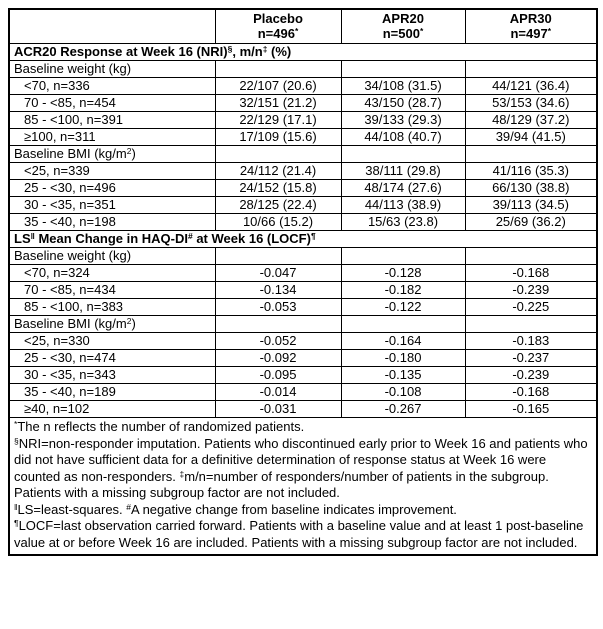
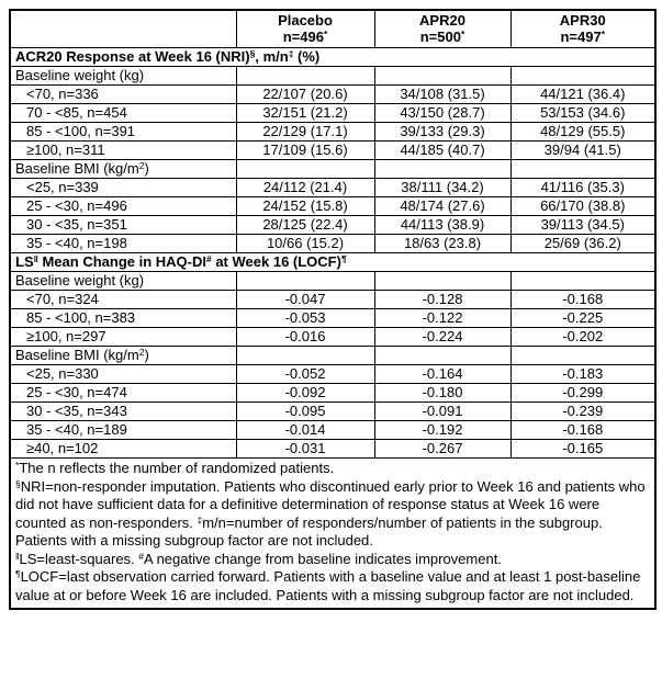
  	Placebo n=496*	APR20 n=500*	APR30 n=497*
  ACR20 Response at Week 16 (NRI)§, m/n‡ (%)
  Baseline weight (kg)
  <70, n=336	22/107 (20.6)	34/108 (31.5)	44/121 (36.4)
  70 - <85, n=454	32/151 (21.2)	43/150 (28.7)	53/153 (34.6)
- 85 - <100, n=391	22/129 (17.1)	39/133 (29.3)	48/129 (37.2)
+ 85 - <100, n=391	22/129 (17.1)	39/133 (29.3)	48/129 (55.5)
- ≥100, n=311	17/109 (15.6)	44/108 (40.7)	39/94 (41.5)
+ ≥100, n=311	17/109 (15.6)	44/185 (40.7)	39/94 (41.5)
  Baseline BMI (kg/m2)
- <25, n=339	24/112 (21.4)	38/111 (29.8)	41/116 (35.3)
+ <25, n=339	24/112 (21.4)	38/111 (34.2)	41/116 (35.3)
- 25 - <30, n=496	24/152 (15.8)	48/174 (27.6)	66/130 (38.8)
+ 25 - <30, n=496	24/152 (15.8)	48/174 (27.6)	66/170 (38.8)
  30 - <35, n=351	28/125 (22.4)	44/113 (38.9)	39/113 (34.5)
- 35 - <40, n=198	10/66 (15.2)	15/63 (23.8)	25/69 (36.2)
+ 35 - <40, n=198	10/66 (15.2)	18/63 (23.8)	25/69 (36.2)
  LS‖ Mean Change in HAQ-DI# at Week 16 (LOCF)¶
  Baseline weight (kg)
  <70, n=324	-0.047	-0.128	-0.168
- 70 - <85, n=434	-0.134	-0.182	-0.239
  85 - <100, n=383	-0.053	-0.122	-0.225
+ ≥100, n=297	-0.016	-0.224	-0.202
  Baseline BMI (kg/m2)
  <25, n=330	-0.052	-0.164	-0.183
- 25 - <30, n=474	-0.092	-0.180	-0.237
+ 25 - <30, n=474	-0.092	-0.180	-0.299
- 30 - <35, n=343	-0.095	-0.135	-0.239
+ 30 - <35, n=343	-0.095	-0.091	-0.239
- 35 - <40, n=189	-0.014	-0.108	-0.168
+ 35 - <40, n=189	-0.014	-0.192	-0.168
  ≥40, n=102	-0.031	-0.267	-0.165
  *The n reflects the number of randomized patients.§NRI=non-responder imputation. Patients who discontinued early prior to Week 16 and patients who did not have sufficient data for a definitive determination of response status at Week 16 were counted as non-responders. ‡m/n=number of responders/number of patients in the subgroup. Patients with a missing subgroup factor are not included.‖LS=least-squares. #A negative change from baseline indicates improvement.¶LOCF=last observation carried forward. Patients with a baseline value and at least 1 post-baseline value at or before Week 16 are included. Patients with a missing subgroup factor are not included.
